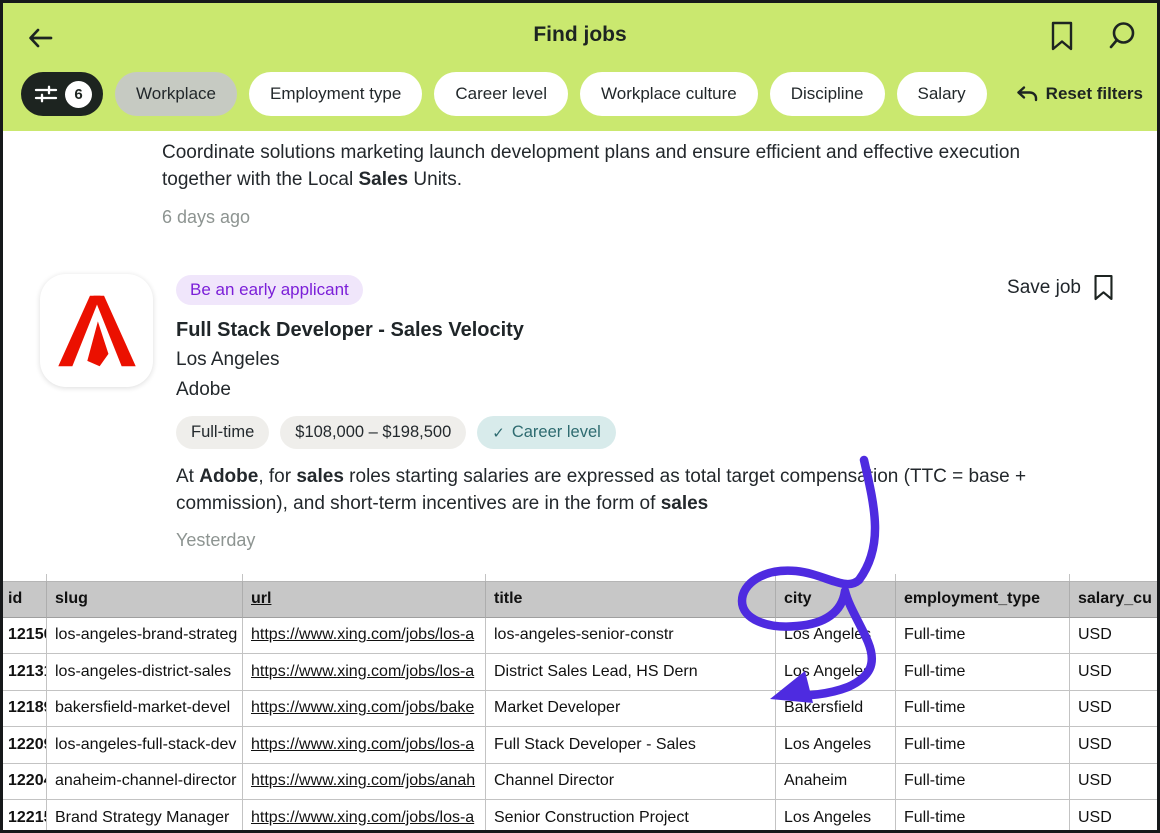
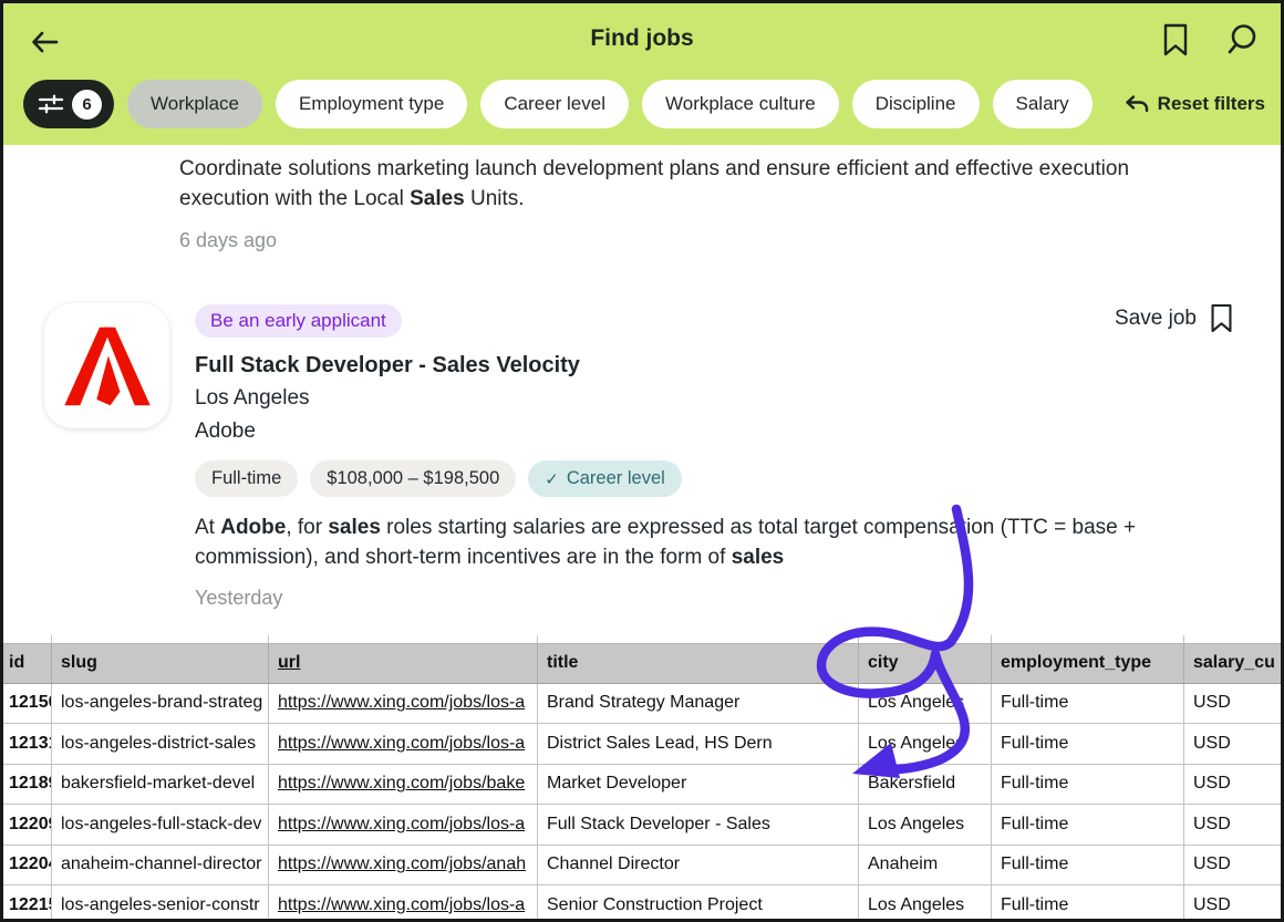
  Find jobs
  6
  Workplace
  Employment type
  Career level
  Workplace culture
  Discipline
  Salary
  Reset filters
- Coordinate solutions marketing launch development plans and ensure efficient and effective execution together with the Local Sales Units.
+ Coordinate solutions marketing launch development plans and ensure efficient and effective execution execution with the Local Sales Units.
  6 days ago
  Be an early applicant
  Save job
  Full Stack Developer - Sales Velocity
  Los Angeles
  Adobe
  Full-time
  $108,000 – $198,500
  ✓
  Career level
  At Adobe, for sales roles starting salaries are expressed as total target compensaion (TTC = base + commission), and short-term incentives are in the form of sales
  Yesterday
  id
  slug
  url
  title
  city
  employment_type
  salary_cu
  1215
  los-angeles-brand-strateg
  https://www.xing.com/jobs/los-a
- los-angeles-senior-constr
+ Brand Strategy Manager
  Los Angele
  Full-time
  USD
  1213
  los-angeles-district-sales
  https://www.xing.com/jobs/los-a
  District Sales Lead, HS Dern
  Los Angele
  Full-time
  USD
  1218
  bakersfield-market-devel
  https://www.xing.com/jobs/bake
  Market Developer
  Bakersfield
  Full-time
  USD
  1220
  los-angeles-full-stack-dev
  https://www.xing.com/jobs/los-a
  Full Stack Developer - Sales
  Los Angeles
  Full-time
  USD
  1220
  anaheim-channel-director
  https://www.xing.com/jobs/anah
  Channel Director
  Anaheim
  Full-time
  USD
  1221
- Brand Strategy Manager
+ los-angeles-senior-constr
  https://www.xing.com/jobs/los-a
  Senior Construction Project
  Los Angeles
  Full-time
  USD
